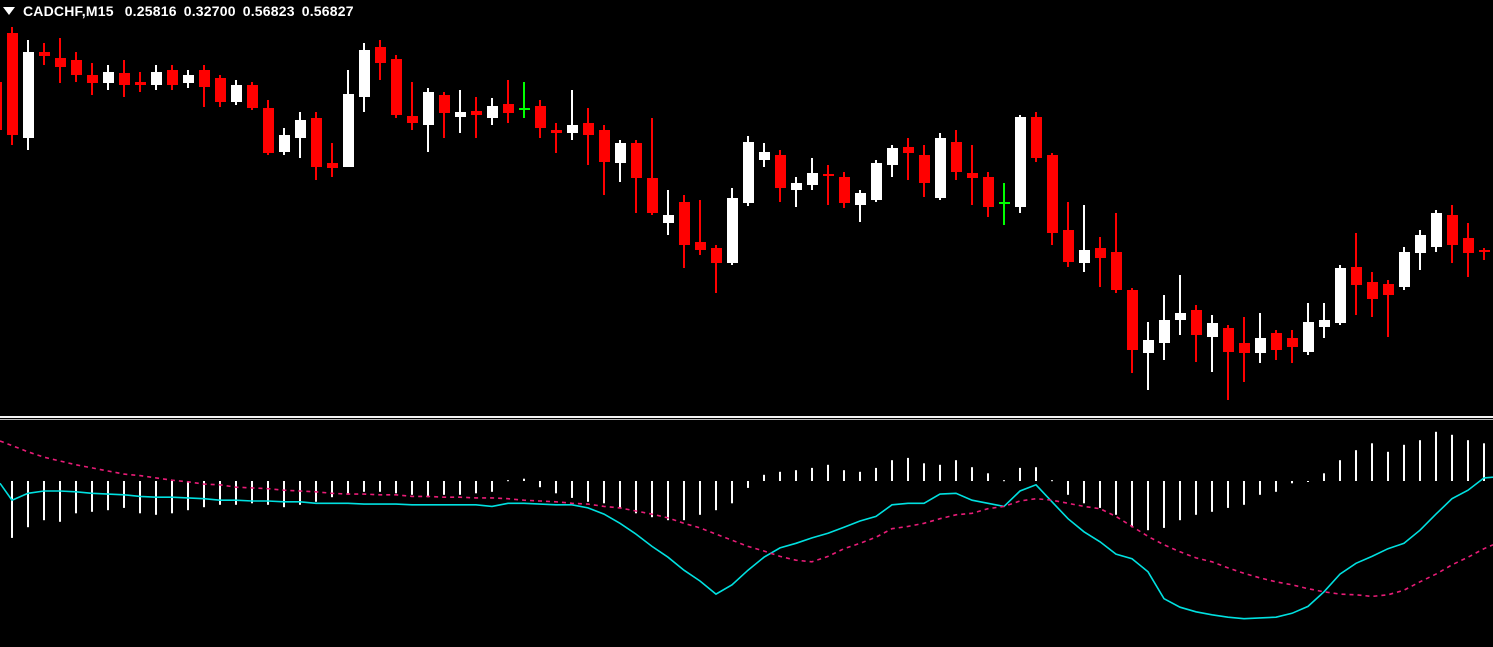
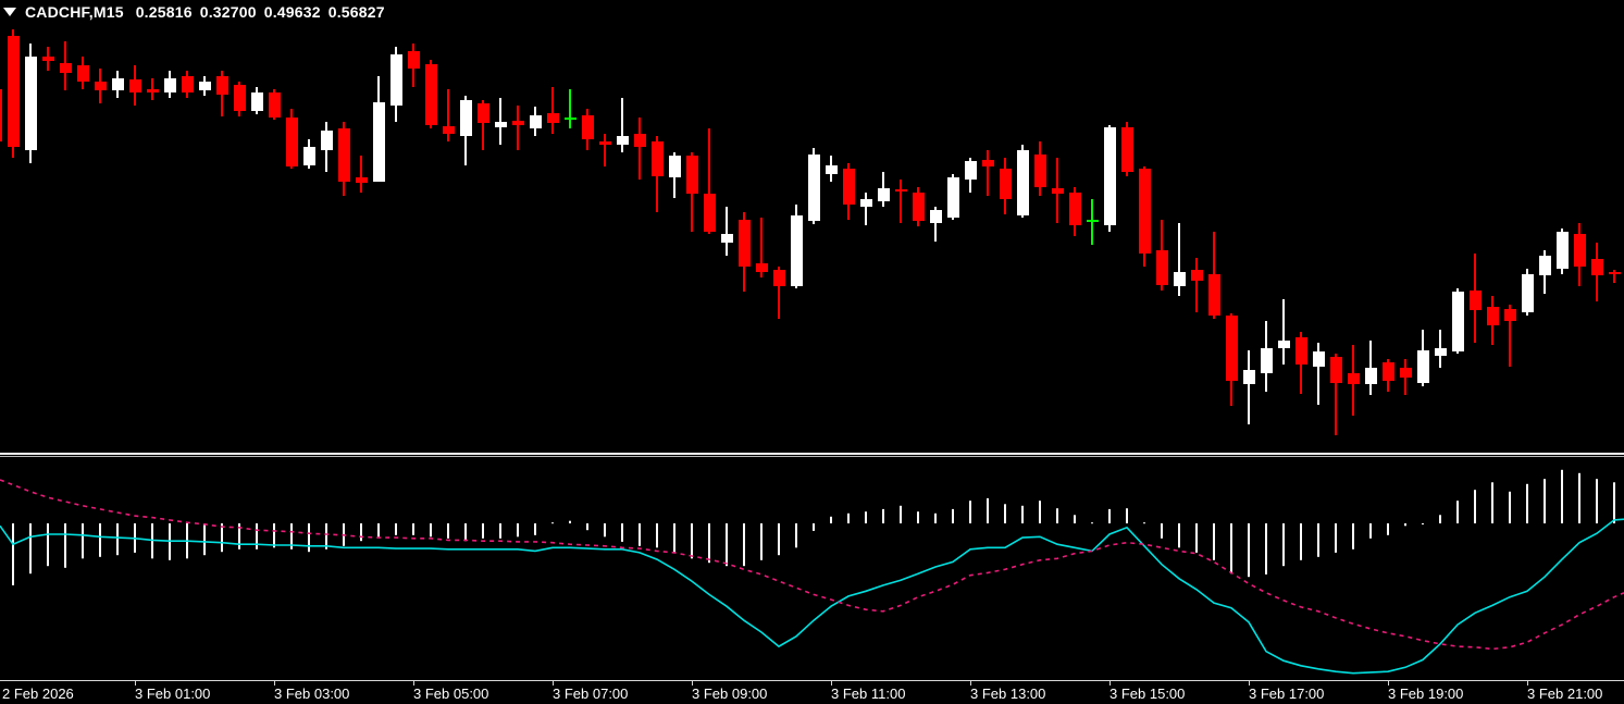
  CADCHF,M15
  0.25816
  0.32700
- 0.56823
+ 0.49632
  0.56827
+ 2 Feb 2026
+ 3 Feb 01:00
+ 3 Feb 03:00
+ 3 Feb 05:00
+ 3 Feb 07:00
+ 3 Feb 09:00
+ 3 Feb 11:00
+ 3 Feb 13:00
+ 3 Feb 15:00
+ 3 Feb 17:00
+ 3 Feb 19:00
+ 3 Feb 21:00
